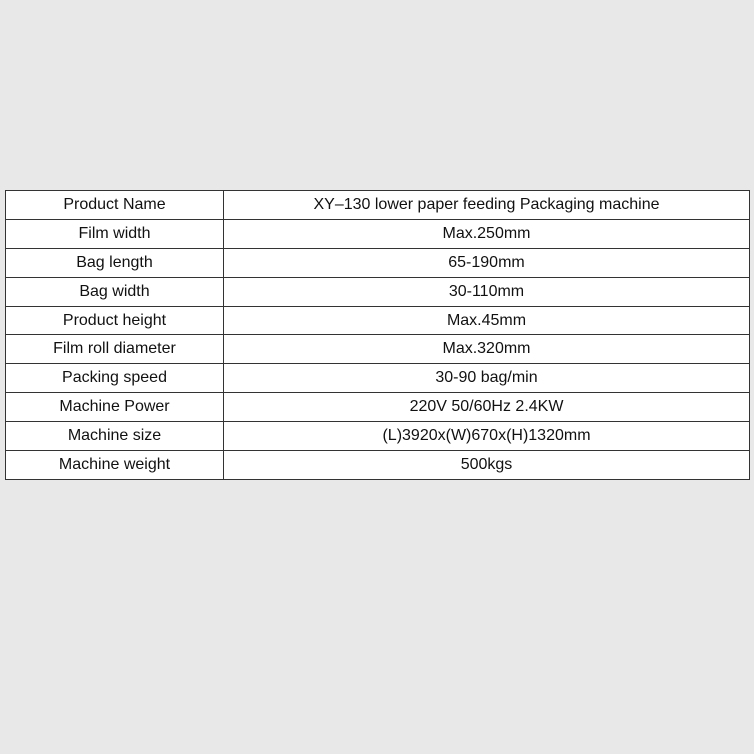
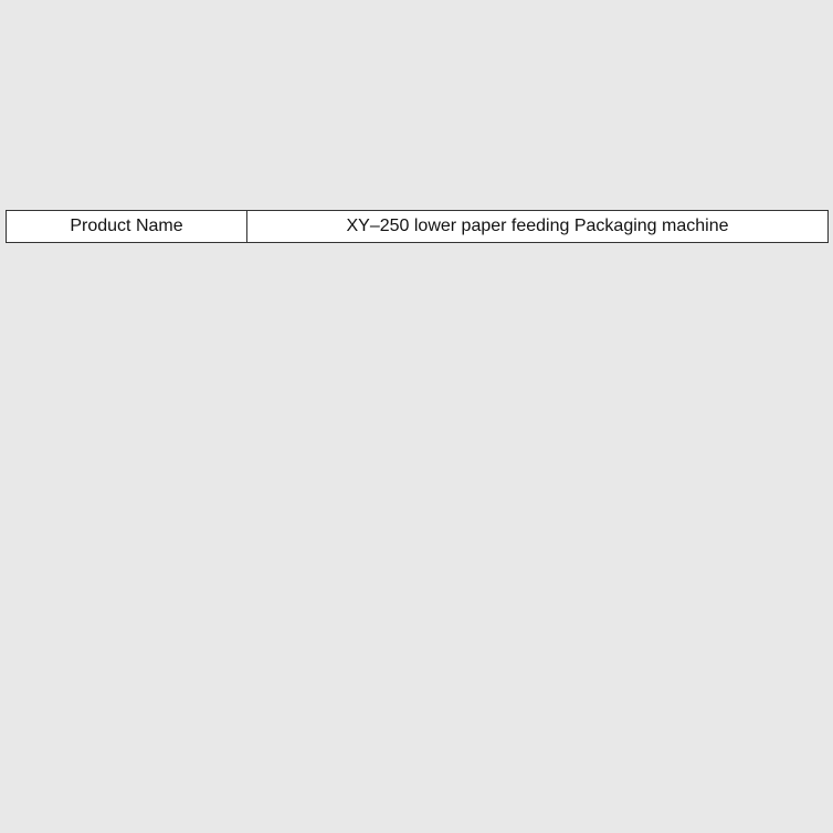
- Product Name	XY–130 lower paper feeding Packaging machine
+ Product Name	XY–250 lower paper feeding Packaging machine
- Film width	Max.250mm
- Bag length	65-190mm
- Bag width	30-110mm
- Product height	Max.45mm
- Film roll diameter	Max.320mm
- Packing speed	30-90 bag/min
- Machine Power	220V 50/60Hz 2.4KW
- Machine size	(L)3920x(W)670x(H)1320mm
- Machine weight	500kgs
